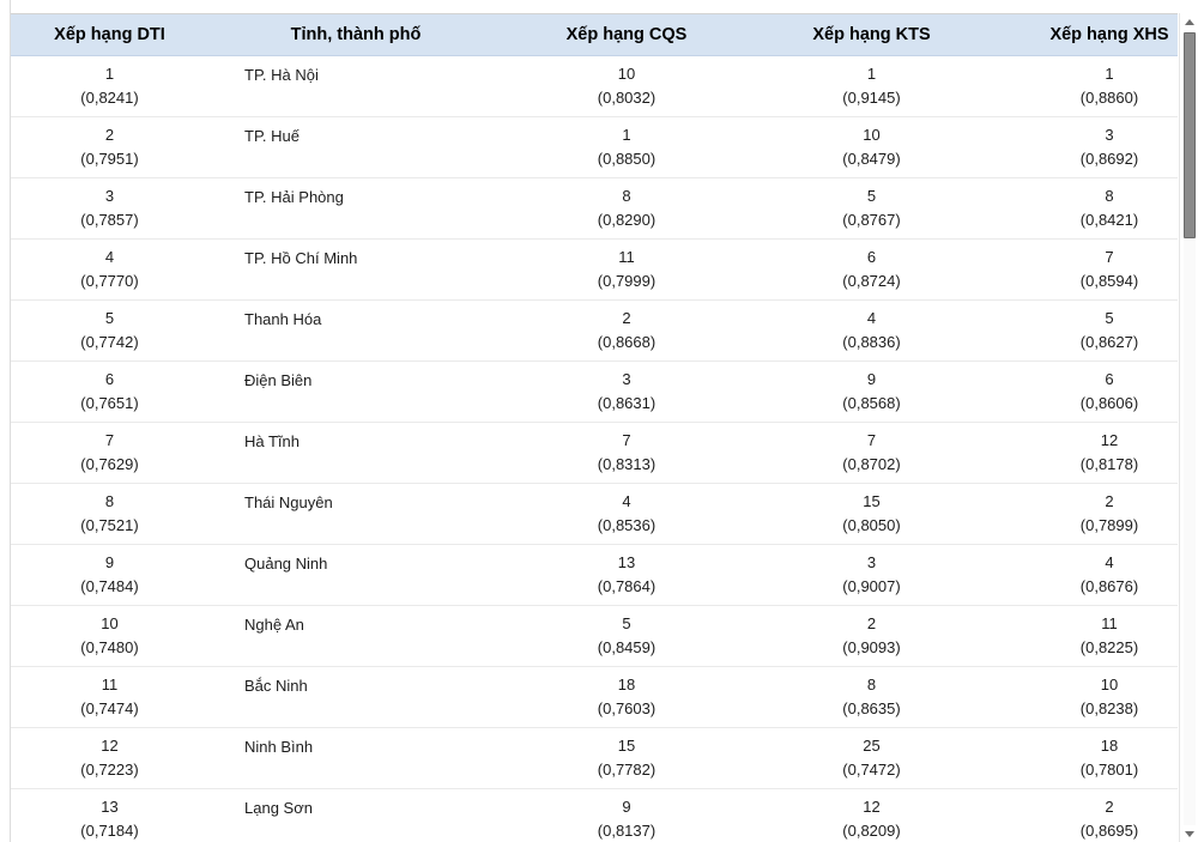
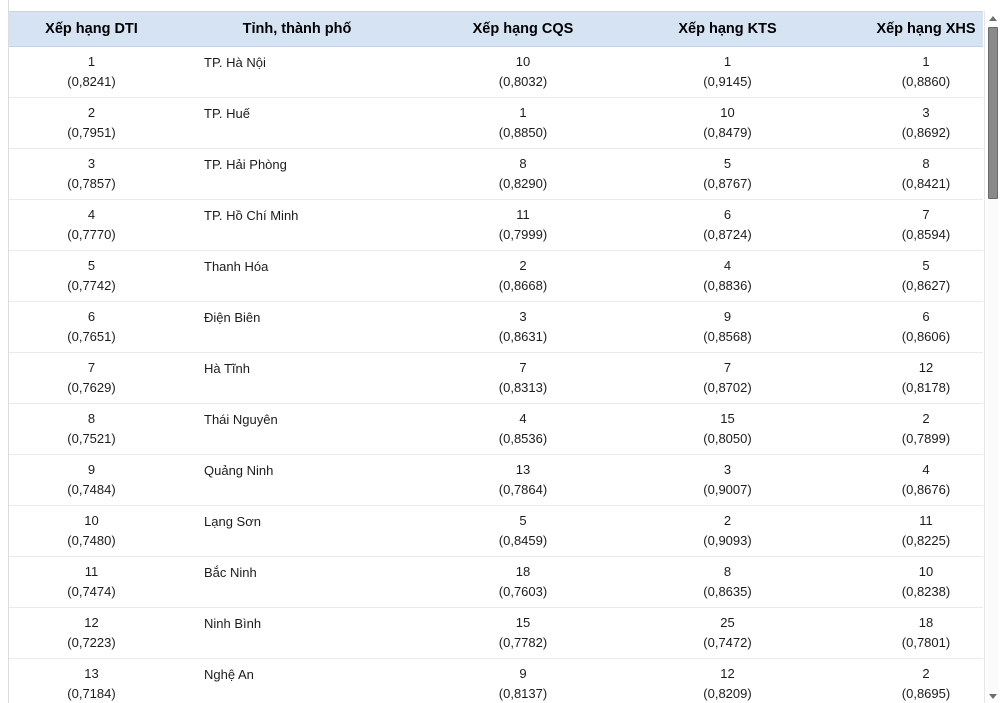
  Xếp hạng DTI	Tỉnh, thành phố	Xếp hạng CQS	Xếp hạng KTS	Xếp hạng XHS
  1(0,8241)	TP. Hà Nội	10(0,8032)	1(0,9145)	1(0,8860)
  2(0,7951)	TP. Huế	1(0,8850)	10(0,8479)	3(0,8692)
  3(0,7857)	TP. Hải Phòng	8(0,8290)	5(0,8767)	8(0,8421)
  4(0,7770)	TP. Hồ Chí Minh	11(0,7999)	6(0,8724)	7(0,8594)
  5(0,7742)	Thanh Hóa	2(0,8668)	4(0,8836)	5(0,8627)
  6(0,7651)	Điện Biên	3(0,8631)	9(0,8568)	6(0,8606)
  7(0,7629)	Hà Tĩnh	7(0,8313)	7(0,8702)	12(0,8178)
  8(0,7521)	Thái Nguyên	4(0,8536)	15(0,8050)	2(0,7899)
  9(0,7484)	Quảng Ninh	13(0,7864)	3(0,9007)	4(0,8676)
- 10(0,7480)	Nghệ An	5(0,8459)	2(0,9093)	11(0,8225)
+ 10(0,7480)	Lạng Sơn	5(0,8459)	2(0,9093)	11(0,8225)
  11(0,7474)	Bắc Ninh	18(0,7603)	8(0,8635)	10(0,8238)
  12(0,7223)	Ninh Bình	15(0,7782)	25(0,7472)	18(0,7801)
- 13(0,7184)	Lạng Sơn	9(0,8137)	12(0,8209)	2(0,8695)
+ 13(0,7184)	Nghệ An	9(0,8137)	12(0,8209)	2(0,8695)
